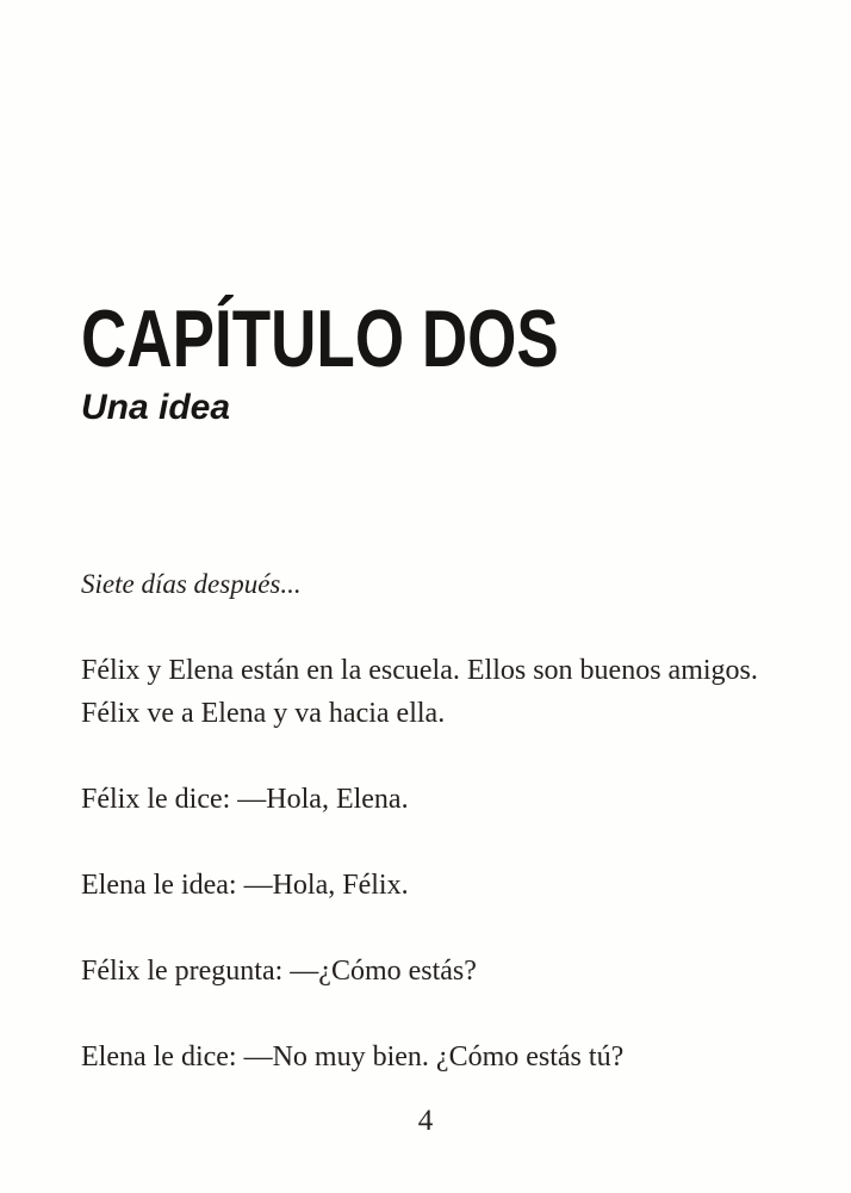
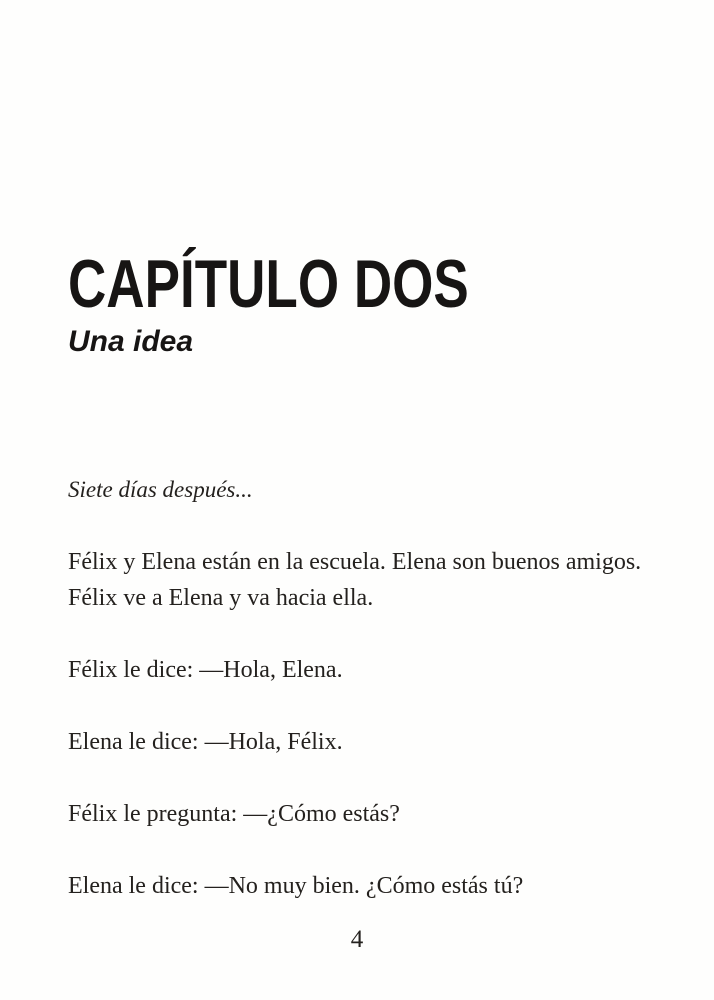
  CAPÍTULO DOS
  Una idea
  Siete días después...
- Félix y Elena están en la escuela. Ellos son buenos amigos. Félix ve a Elena y va hacia ella.
+ Félix y Elena están en la escuela. Elena son buenos amigos. Félix ve a Elena y va hacia ella.
  Félix le dice: —Hola, Elena.
- Elena le idea: —Hola, Félix.
+ Elena le dice: —Hola, Félix.
  Félix le pregunta: —¿Cómo estás?
  Elena le dice: —No muy bien. ¿Cómo estás tú?
  4
